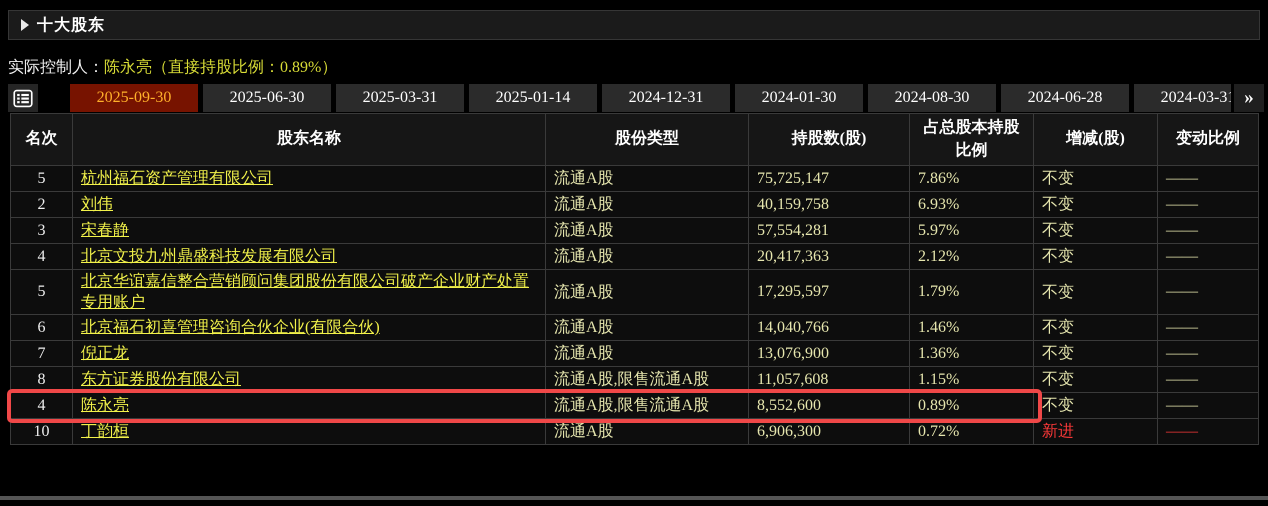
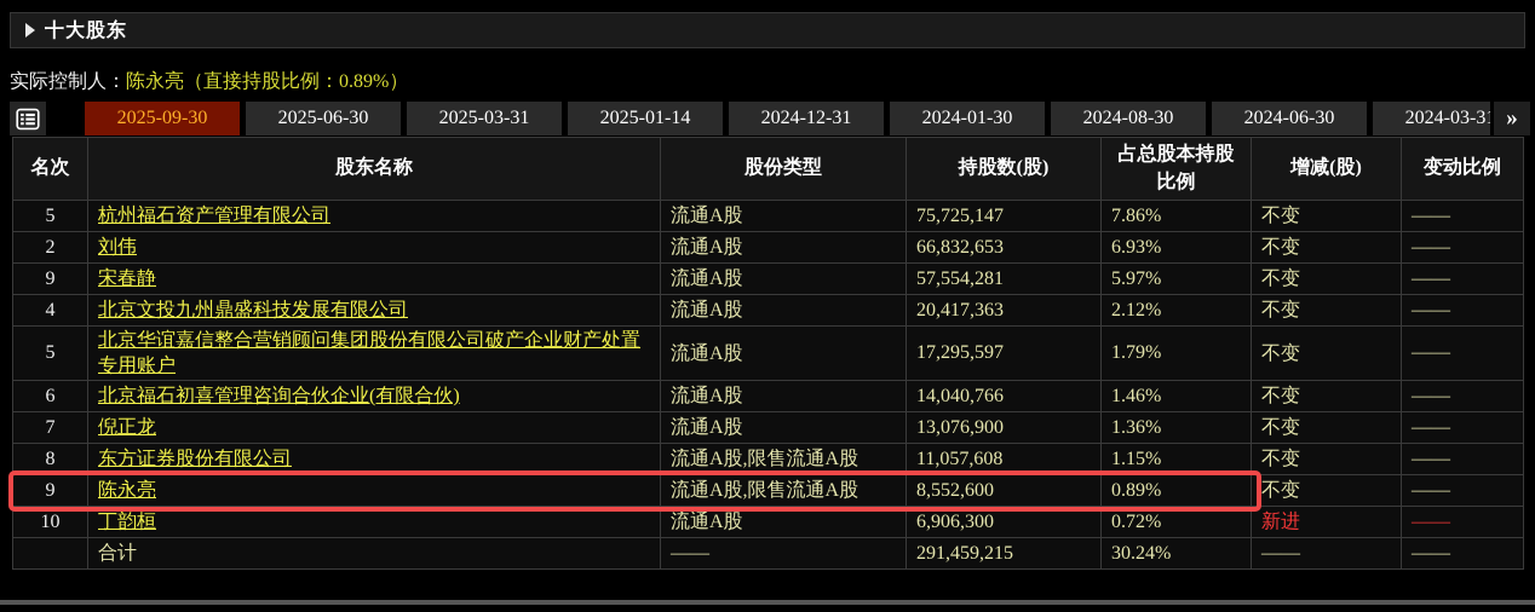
  十大股东
  实际控制人：陈永亮（直接持股比例：0.89%）
  2025-09-30
  2025-06-30
  2025-03-31
  2025-01-14
  2024-12-31
  2024-01-30
  2024-08-30
- 2024-06-28
+ 2024-06-30
  2024-03-3
  »
  名次	股东名称	股份类型	持股数(股)	占总股本持股比例	增减(股)	变动比例
  5	杭州福石资产管理有限公司	流通A股	75,725,147	7.86%	不变	——
- 2	刘伟	流通A股	40,159,758	6.93%	不变	——
+ 2	刘伟	流通A股	66,832,653	6.93%	不变	——
- 3	宋春静	流通A股	57,554,281	5.97%	不变	——
+ 9	宋春静	流通A股	57,554,281	5.97%	不变	——
  4	北京文投九州鼎盛科技发展有限公司	流通A股	20,417,363	2.12%	不变	——
  5	北京华谊嘉信整合营销顾问集团股份有限公司破产企业财产处置专用账户	流通A股	17,295,597	1.79%	不变	——
  6	北京福石初喜管理咨询合伙企业(有限合伙)	流通A股	14,040,766	1.46%	不变	——
  7	倪正龙	流通A股	13,076,900	1.36%	不变	——
  8	东方证券股份有限公司	流通A股,限售流通A股	11,057,608	1.15%	不变	——
- 4	陈永亮	流通A股,限售流通A股	8,552,600	0.89%	不变	——
+ 9	陈永亮	流通A股,限售流通A股	8,552,600	0.89%	不变	——
  10	丁韵桓	流通A股	6,906,300	0.72%	新进	——
+ 	合计	——	291,459,215	30.24%	——	——
